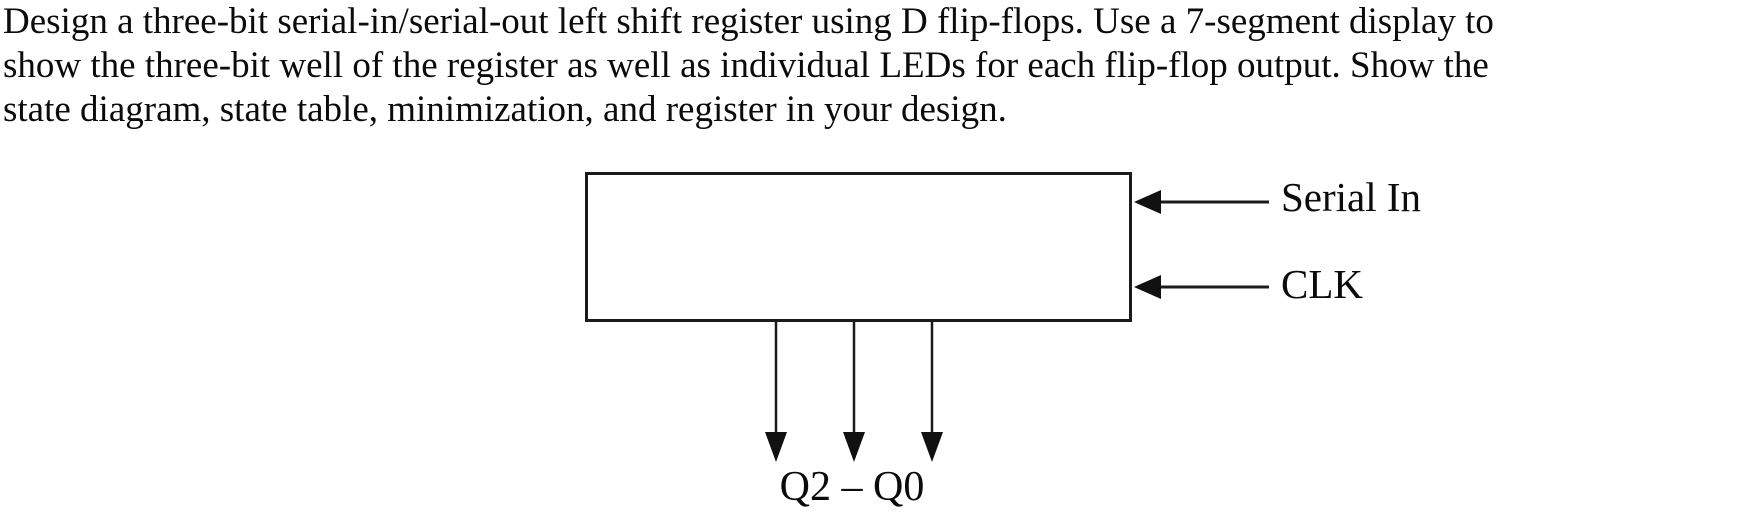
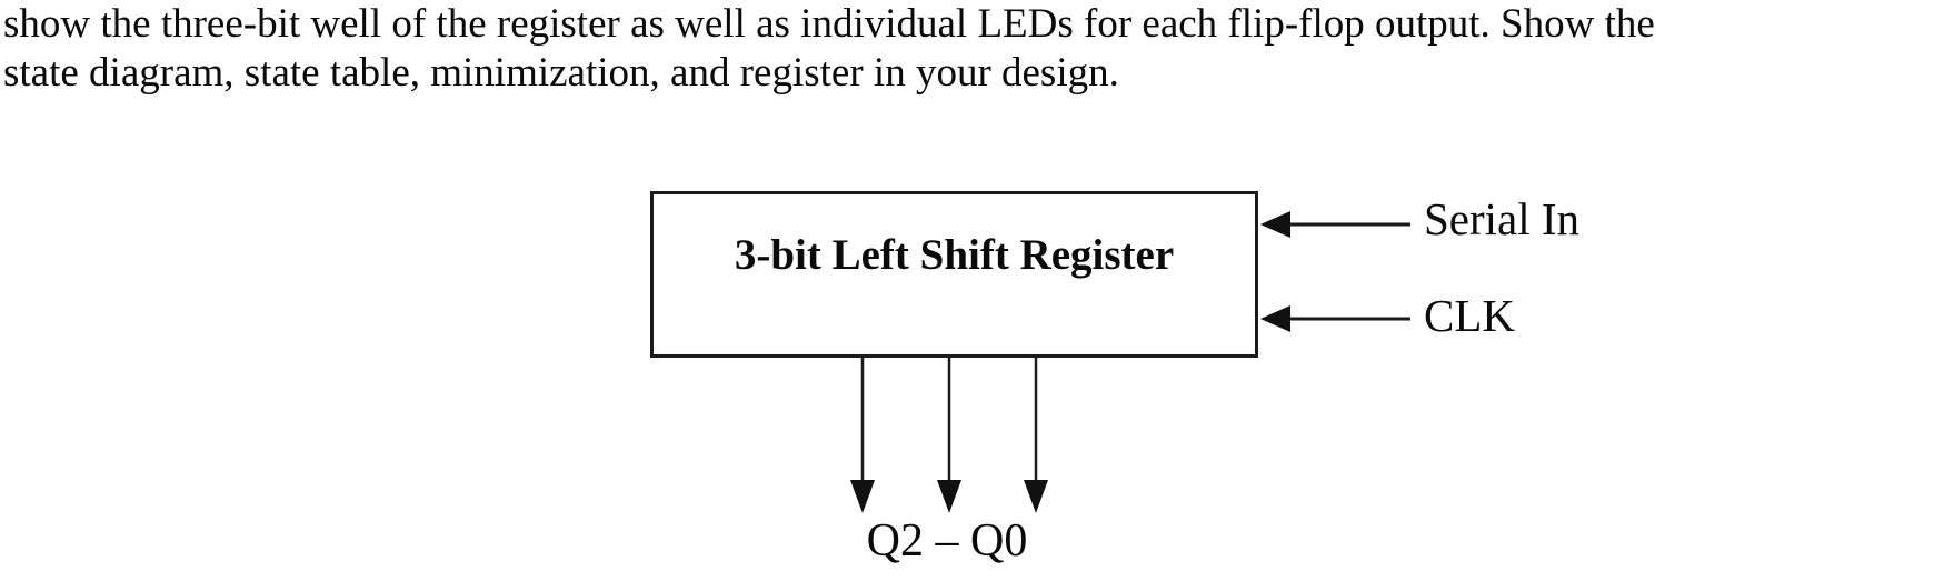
- Design a three-bit serial-in/serial-out left shift register using D flip-flops. Use a 7-segment display to
  show the three-bit well of the register as well as individual LEDs for each flip-flop output. Show the
  state diagram, state table, minimization, and register in your design.
+ 3-bit Left Shift Register
  Serial In
  CLK
  Q2 – Q0
